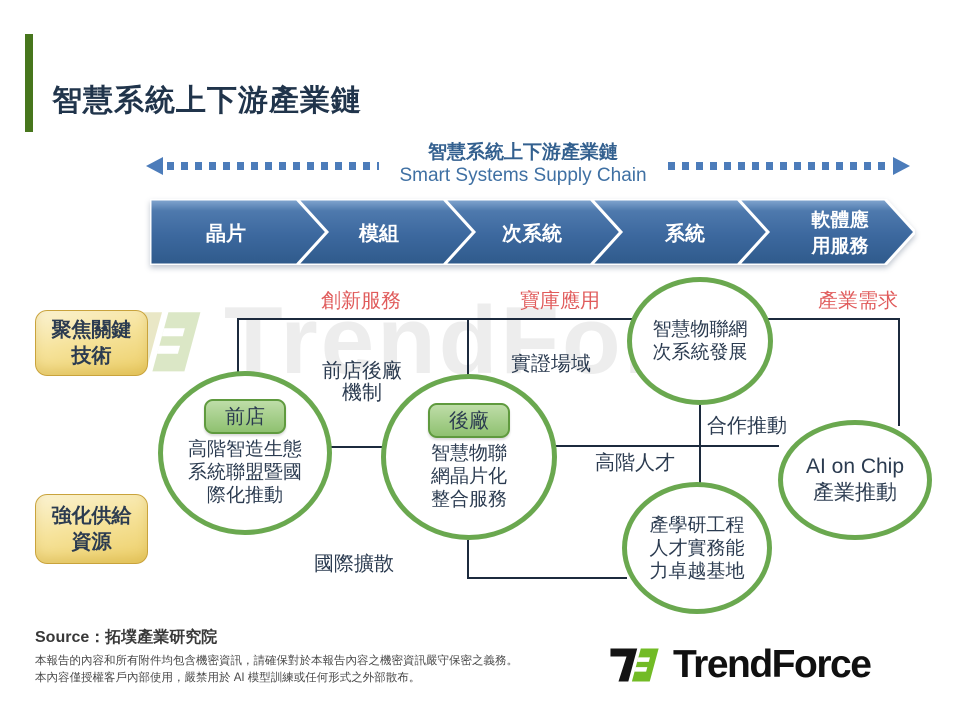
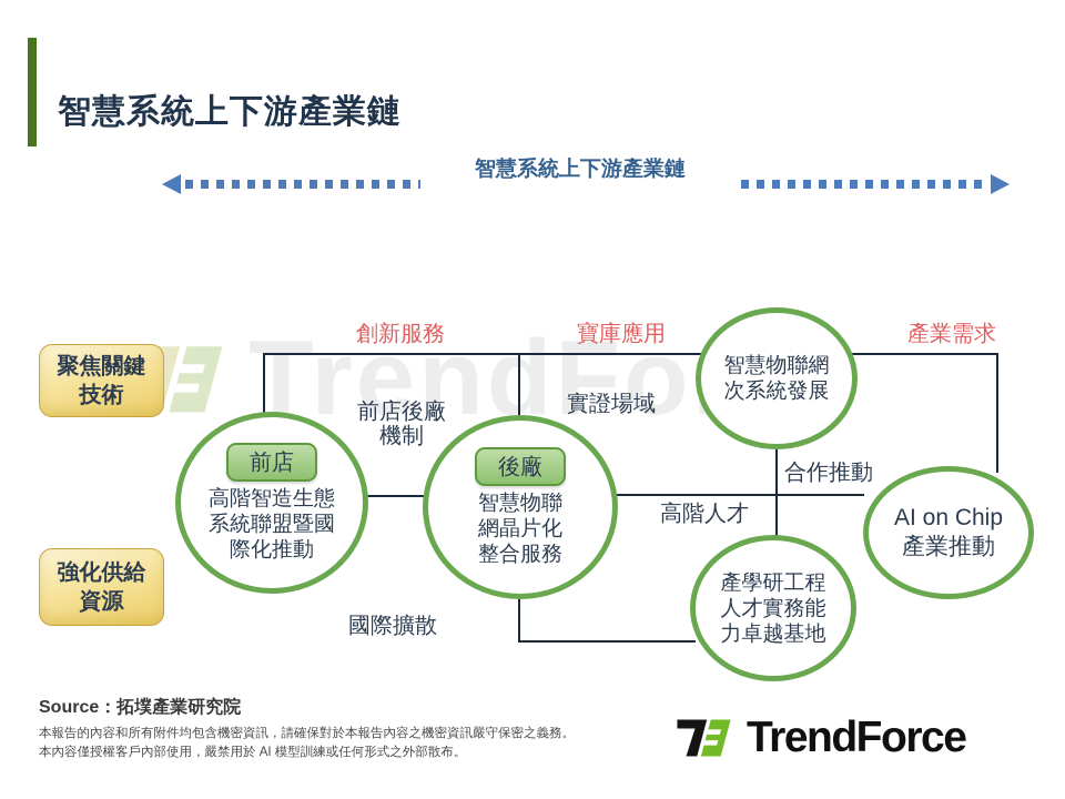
  TrendFo
  智慧系統上下游產業鏈
  智慧系統上下游產業鏈
- Smart Systems Supply Chain
- 晶片
- 模組
- 次系統
- 系統
- 軟體應
- 用服務
  創新服務
  寶庫應用
  產業需求
  前店後廠
  機制
  實證場域
  合作推動
  高階人才
  國際擴散
  前店
  高階智造生態
  系統聯盟暨國
  際化推動
  後廠
  智慧物聯
  網晶片化
  整合服務
  智慧物聯網
  次系統發展
  產學研工程
  人才實務能
  力卓越基地
  AI on Chip
  產業推動
  聚焦關鍵
  技術
  強化供給
  資源
  Source：拓墣產業研究院
  本報告的內容和所有附件均包含機密資訊，請確保對於本報告內容之機密資訊嚴守保密之義務。
  本內容僅授權客戶內部使用，嚴禁用於 AI 模型訓練或任何形式之外部散布。
  TrendForce
